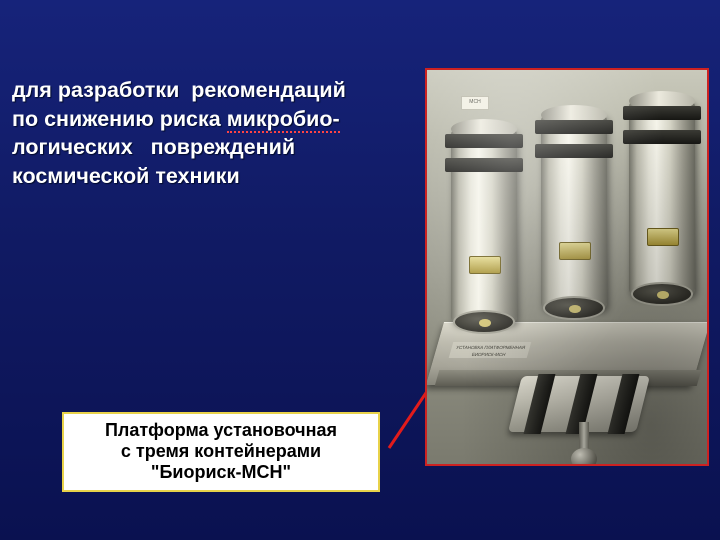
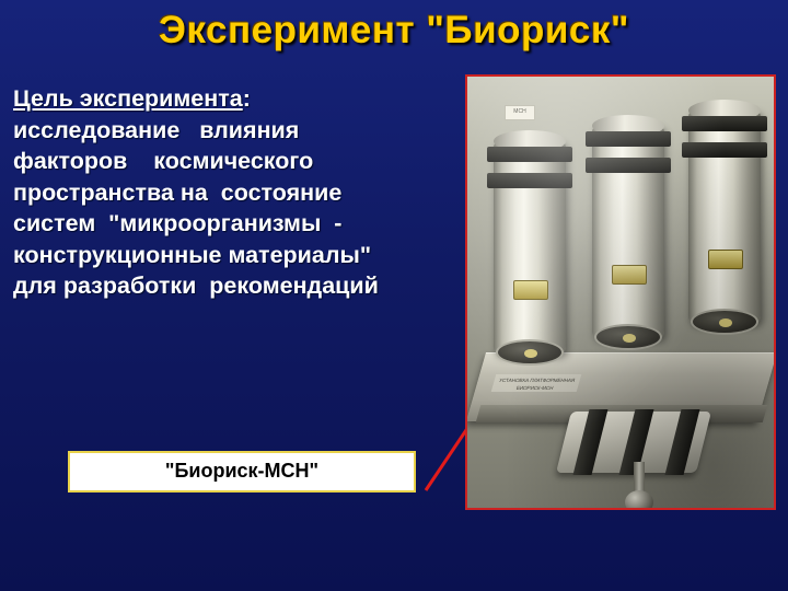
+ Эксперимент "Биориск"
+ Цель эксперимента:
+ исследование влияния
+ факторов космического
+ пространства на состояние
+ систем "микроорганизмы -
+ конструкционные материалы"
  для разработки рекомендаций
- по снижению риска микробио-
- логических повреждений
- космической техники
- Платформа установочная
- с тремя контейнерами
  "Биориск-МСН"
